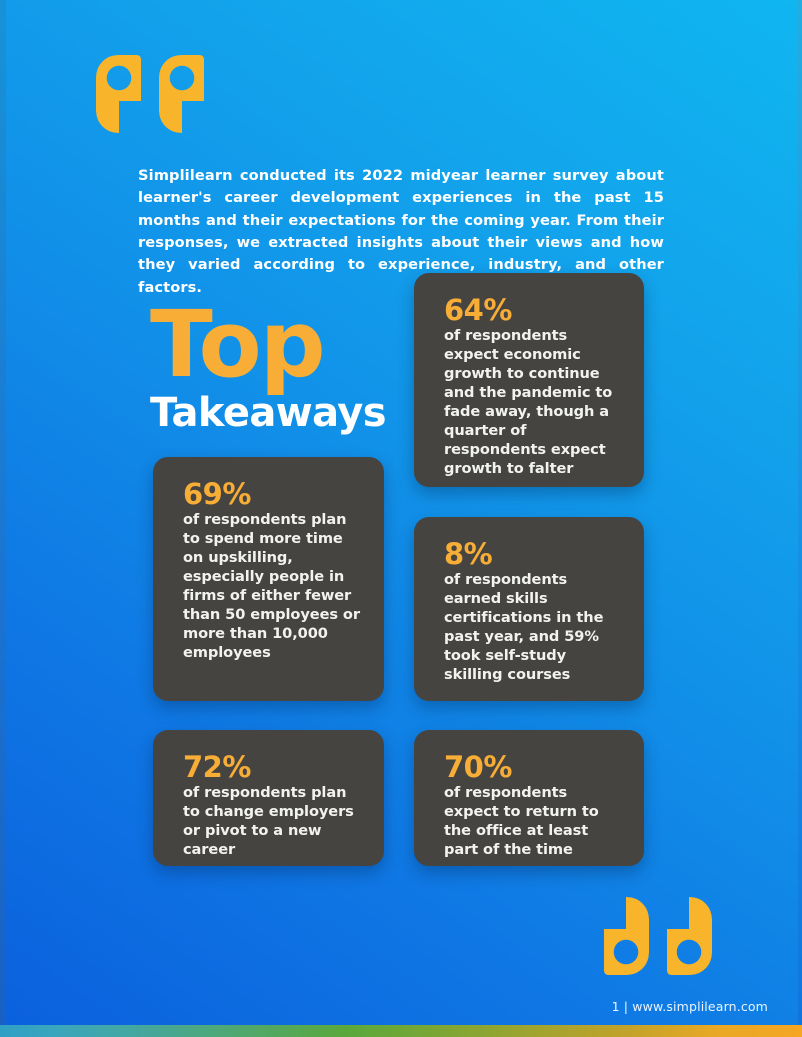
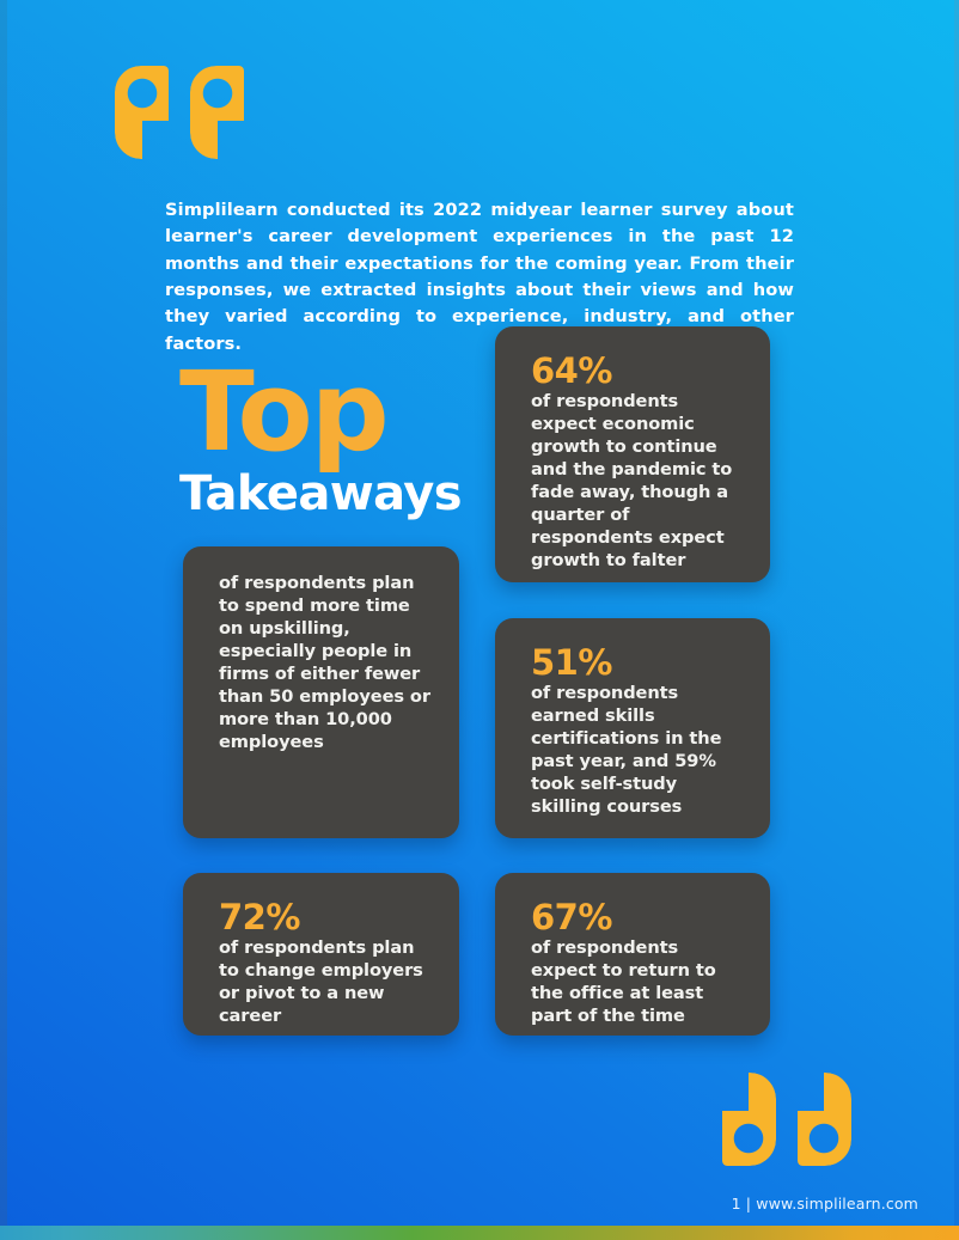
- Simplilearn conducted its 2022 midyear learner survey about learner's career development experiences in the past 15 months and their expectations for the coming year. From their responses, we extracted insights about their views and how they varied according to experience, industry, and other factors.
+ Simplilearn conducted its 2022 midyear learner survey about learner's career development experiences in the past 12 months and their expectations for the coming year. From their responses, we extracted insights about their views and how they varied according to experience, industry, and other factors.
  Top
  Takeaways
  64%
  of respondents expect economic growth to continue and the pandemic to fade away, though a quarter of respondents expect growth to falter
- 69%
  of respondents plan to spend more time on upskilling, especially people in firms of either fewer than 50 employees or more than 10,000 employees
- 8%
+ 51%
  of respondents earned skills certifications in the past year, and 59% took self-study skilling courses
  72%
  of respondents plan to change employers or pivot to a new career
- 70%
+ 67%
  of respondents expect to return to the office at least part of the time
  1 | www.simplilearn.com
